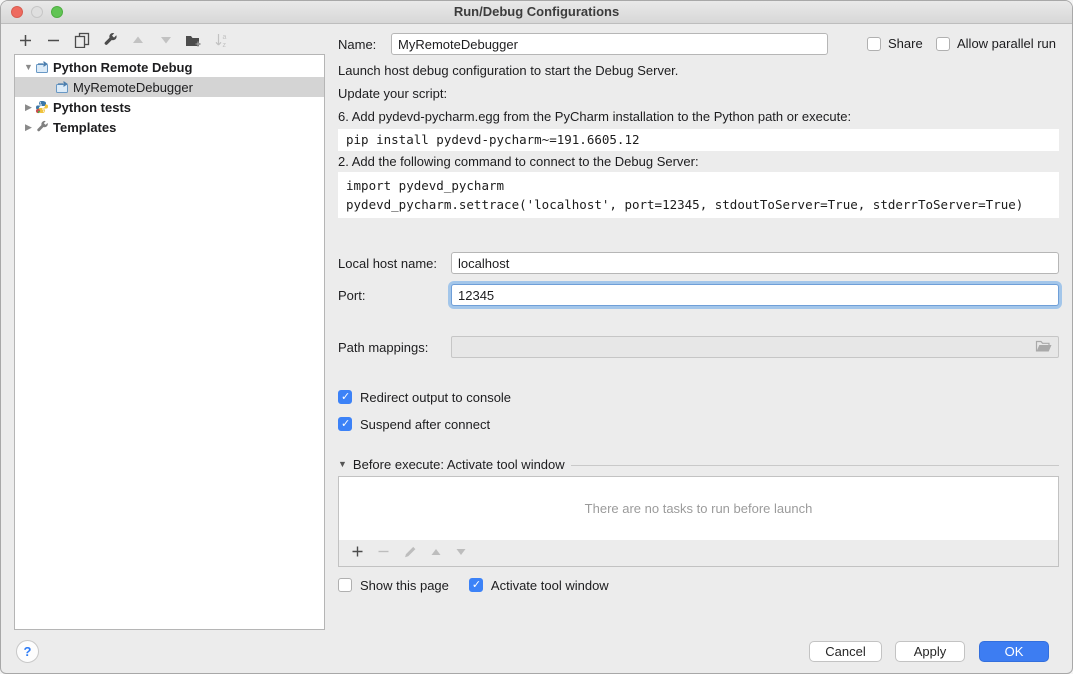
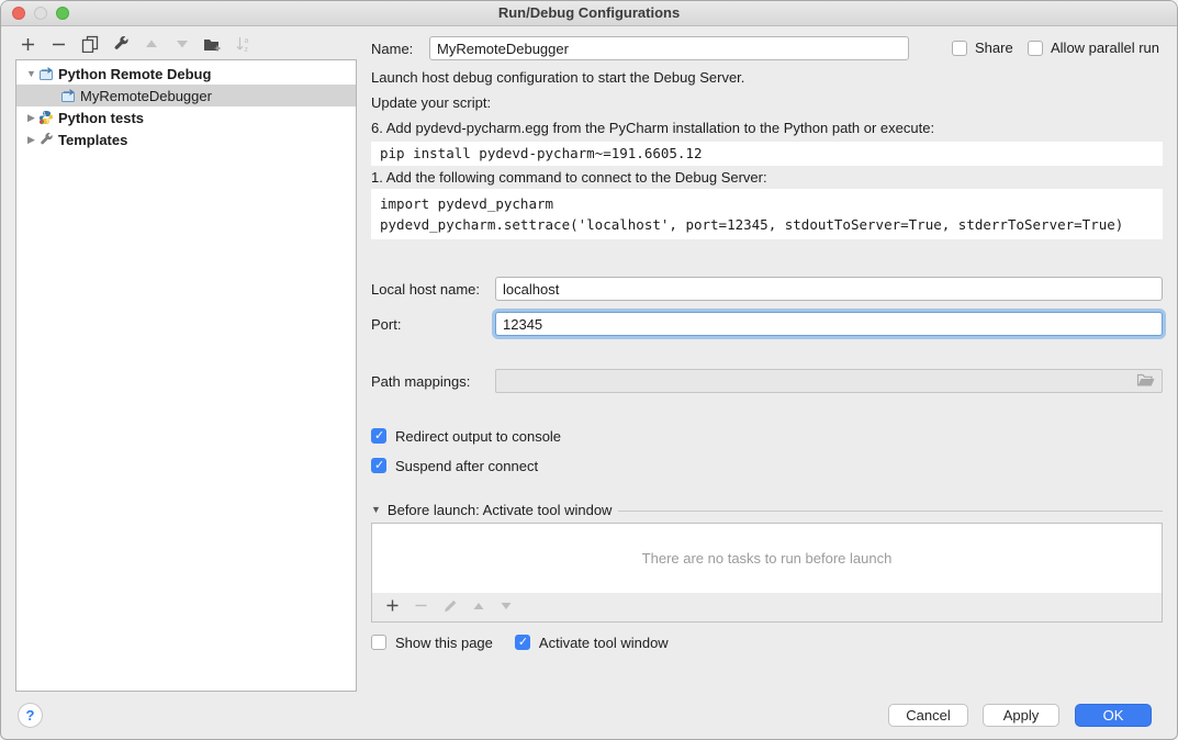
  Run/Debug Configurations
  ▼
  Python Remote Debug
  MyRemoteDebugger
  ▶
  Python tests
  ▶
  Templates
  Name:
  MyRemoteDebugger
  Share
  Allow parallel run
  Launch host debug configuration to start the Debug Server.
  Update your script:
  6. Add pydevd-pycharm.egg from the PyCharm installation to the Python path or execute:
  pip install pydevd-pycharm~=191.6605.12
- 2. Add the following command to connect to the Debug Server:
+ 1. Add the following command to connect to the Debug Server:
  import pydevd_pycharm pydevd_pycharm.settrace('localhost', port=12345, stdoutToServer=True, stderrToServer=True)
  Local host name:
  localhost
  Port:
  12345
  Path mappings:
  Redirect output to console
  Suspend after connect
  ▼
- Before execute: Activate tool window
+ Before launch: Activate tool window
  There are no tasks to run before launch
  Show this page
  Activate tool window
  ?
  Cancel
  Apply
  OK
